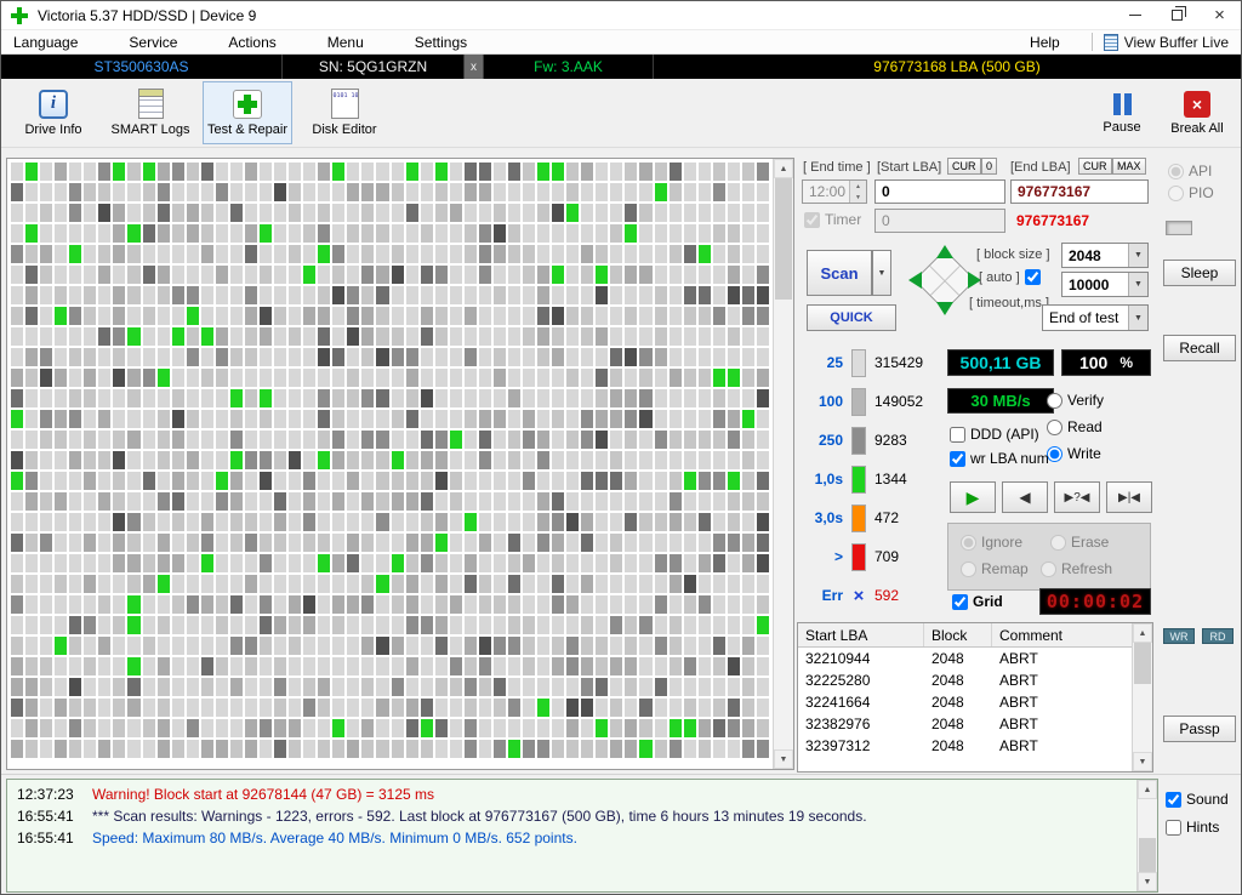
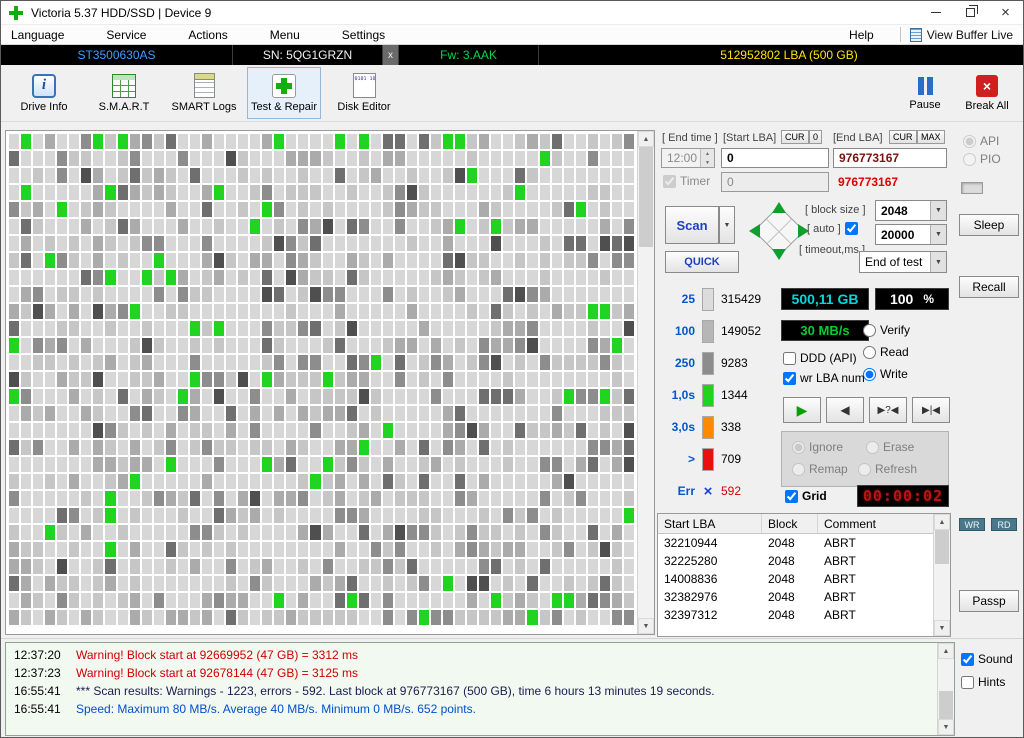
  Victoria 5.37 HDD/SSD | Device 9
  ×
  Language
  Service
  Actions
  Menu
  Settings
  Help
  View Buffer Live
  ST3500630AS
  SN: 5QG1GRZN
  x
  Fw: 3.AAK
- 976773168 LBA (500 GB)
+ 512952802 LBA (500 GB)
  i
  Drive Info
+ S.M.A.R.T
  SMART Logs
  Test & Repair
  Disk Editor
  Pause
  Break All
  [ End time ]
  [Start LBA]
  CUR
  0
  [End LBA]
  CUR
  MAX
  12:00
  0
  976773167
  Timer
  0
  976773167
  Scan
  [ block size ]
  2048
  [ auto ]
  [ timeout,ms ]
- 10000
+ 20000
  QUICK
  End of test
  25
  315429
  100
  149052
  250
  9283
  1,0s
  1344
  3,0s
- 472
+ 338
  >
  709
  Err
  ×
  592
  500,11 GB
  100
  %
  30 MB/s
  Verify
  Read
  Write
  DDD (API)
  wr LBA num
  ▶
  ◀
  ▶?◀
  ▶|◀
  Ignore
  Erase
  Remap
  Refresh
  Grid
  00:00:02
  Start LBA
  Block
  Comment
  32210944
  2048
  ABRT
  32225280
  2048
  ABRT
- 32241664
+ 14008836
  2048
  ABRT
  32382976
  2048
  ABRT
  32397312
  2048
  ABRT
  API
  PIO
  Sleep
  Recall
  WR
  RD
  Passp
+ 12:37:20
+ Warning! Block start at 92669952 (47 GB) = 3312 ms
  12:37:23
  Warning! Block start at 92678144 (47 GB) = 3125 ms
  16:55:41
  *** Scan results: Warnings - 1223, errors - 592. Last block at 976773167 (500 GB), time 6 hours 13 minutes 19 seconds.
  16:55:41
  Speed: Maximum 80 MB/s. Average 40 MB/s. Minimum 0 MB/s. 652 points.
  Sound
  Hints
